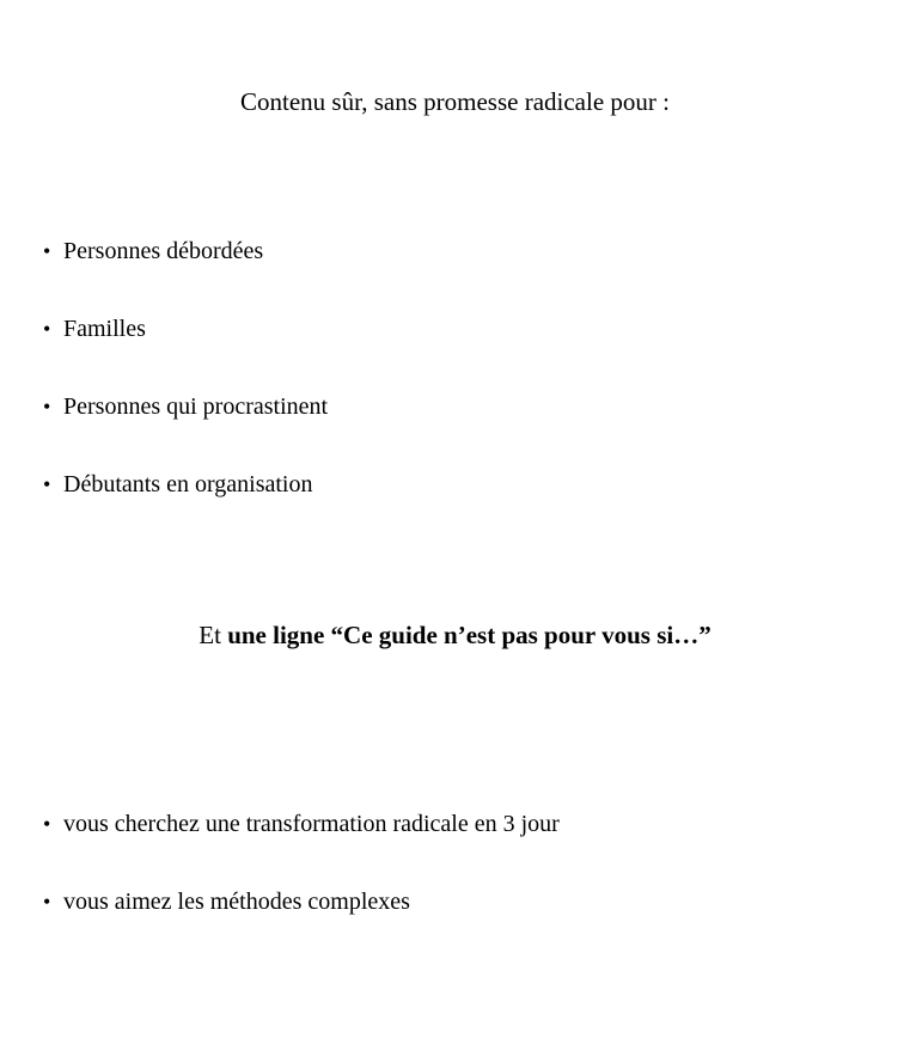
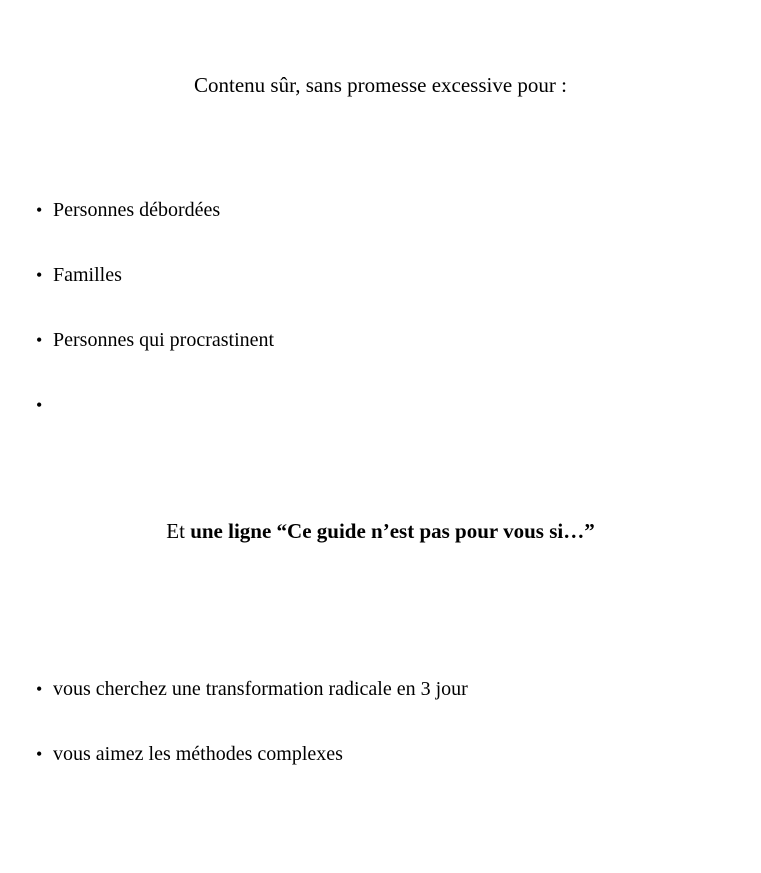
- Contenu sûr, sans promesse radicale pour :
+ Contenu sûr, sans promesse excessive pour :
  •
  Personnes débordées
  •
  Familles
  •
  Personnes qui procrastinent
  •
- Débutants en organisation
  Et une ligne “Ce guide n’est pas pour vous si…”
  •
  vous cherchez une transformation radicale en 3 jour
  •
  vous aimez les méthodes complexes
